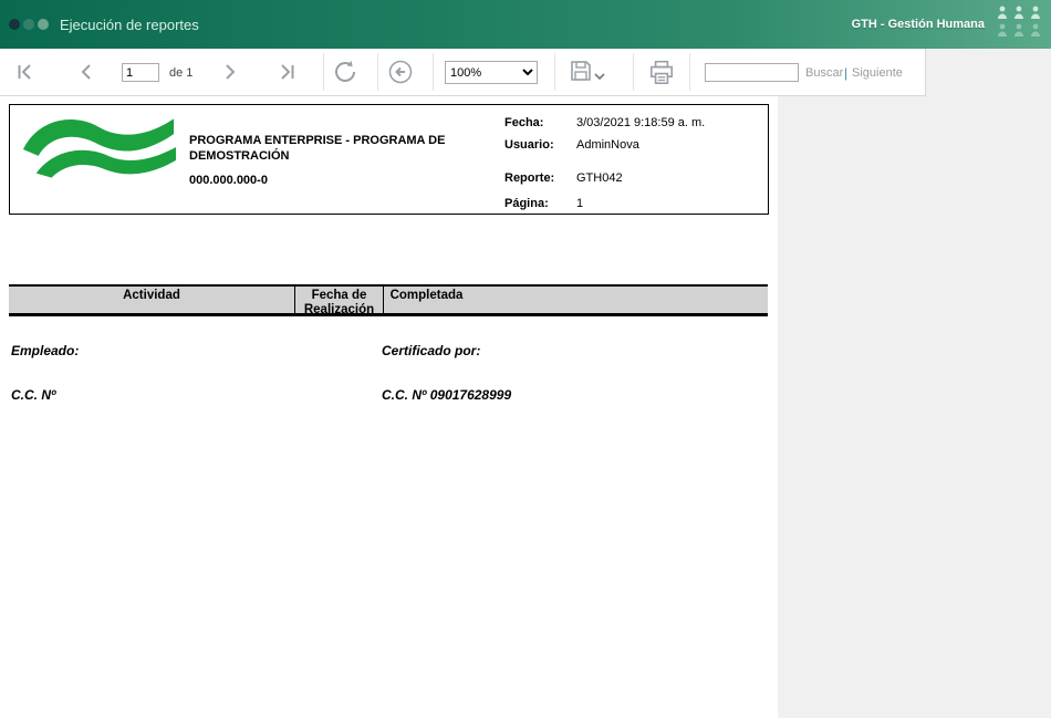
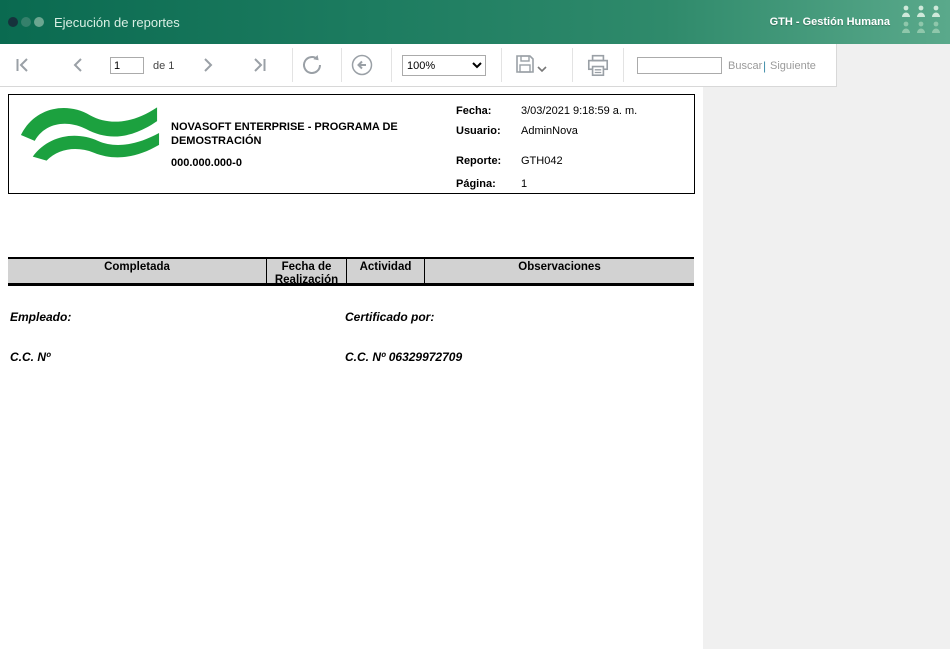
  Ejecución de reportes
  GTH - Gestión Humana
  1
  de 1
  100%
  Buscar
  |
  Siguiente
- PROGRAMA ENTERPRISE - PROGRAMA DE DEMOSTRACIÓN
+ NOVASOFT ENTERPRISE - PROGRAMA DE DEMOSTRACIÓN
  000.000.000-0
  Fecha:
  3/03/2021 9:18:59 a. m.
  Usuario:
  AdminNova
  Reporte:
  GTH042
  Página:
  1
- Actividad
+ Completada
  Fecha de Realización
- Completada
+ Actividad
+ Observaciones
  Empleado:
  Certificado por:
  C.C. Nº
- C.C. Nº 09017628999
+ C.C. Nº 06329972709
